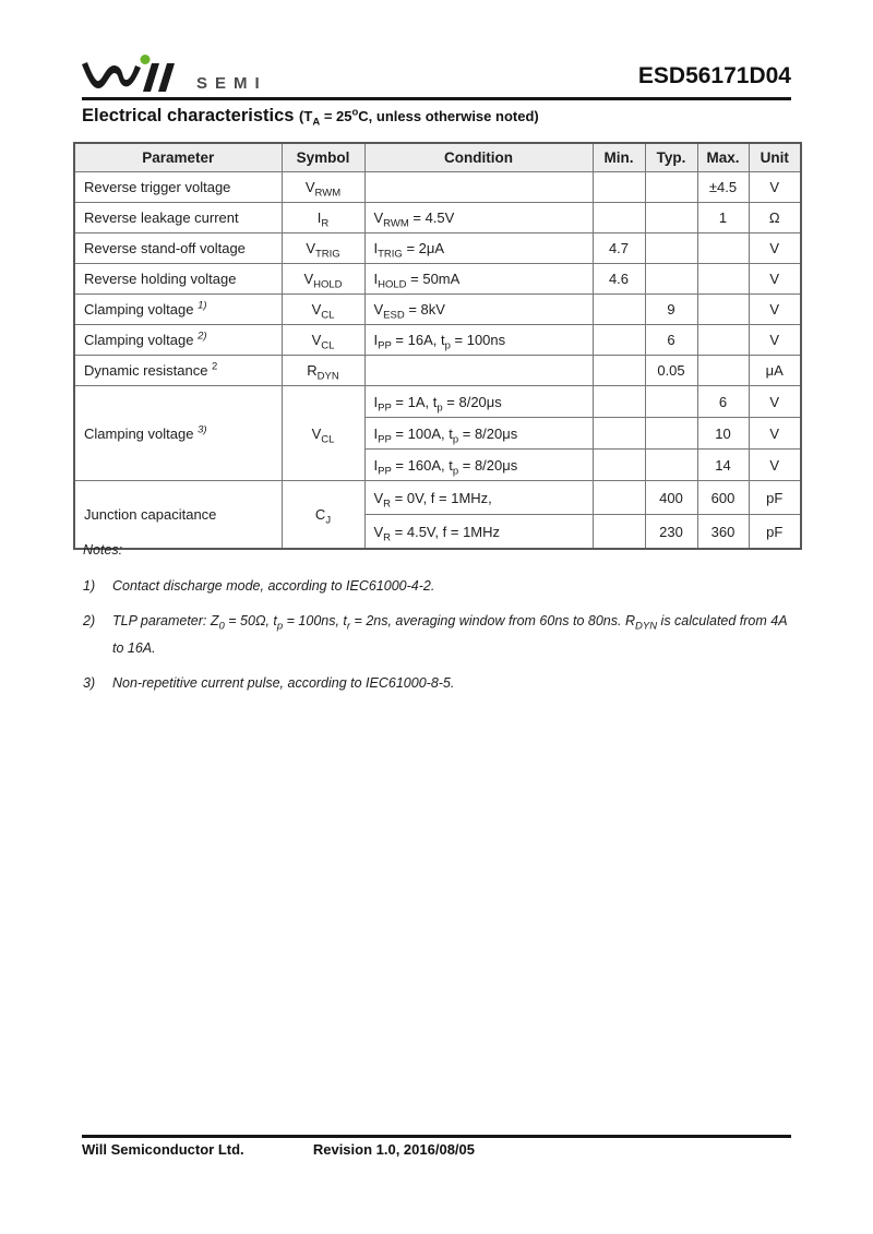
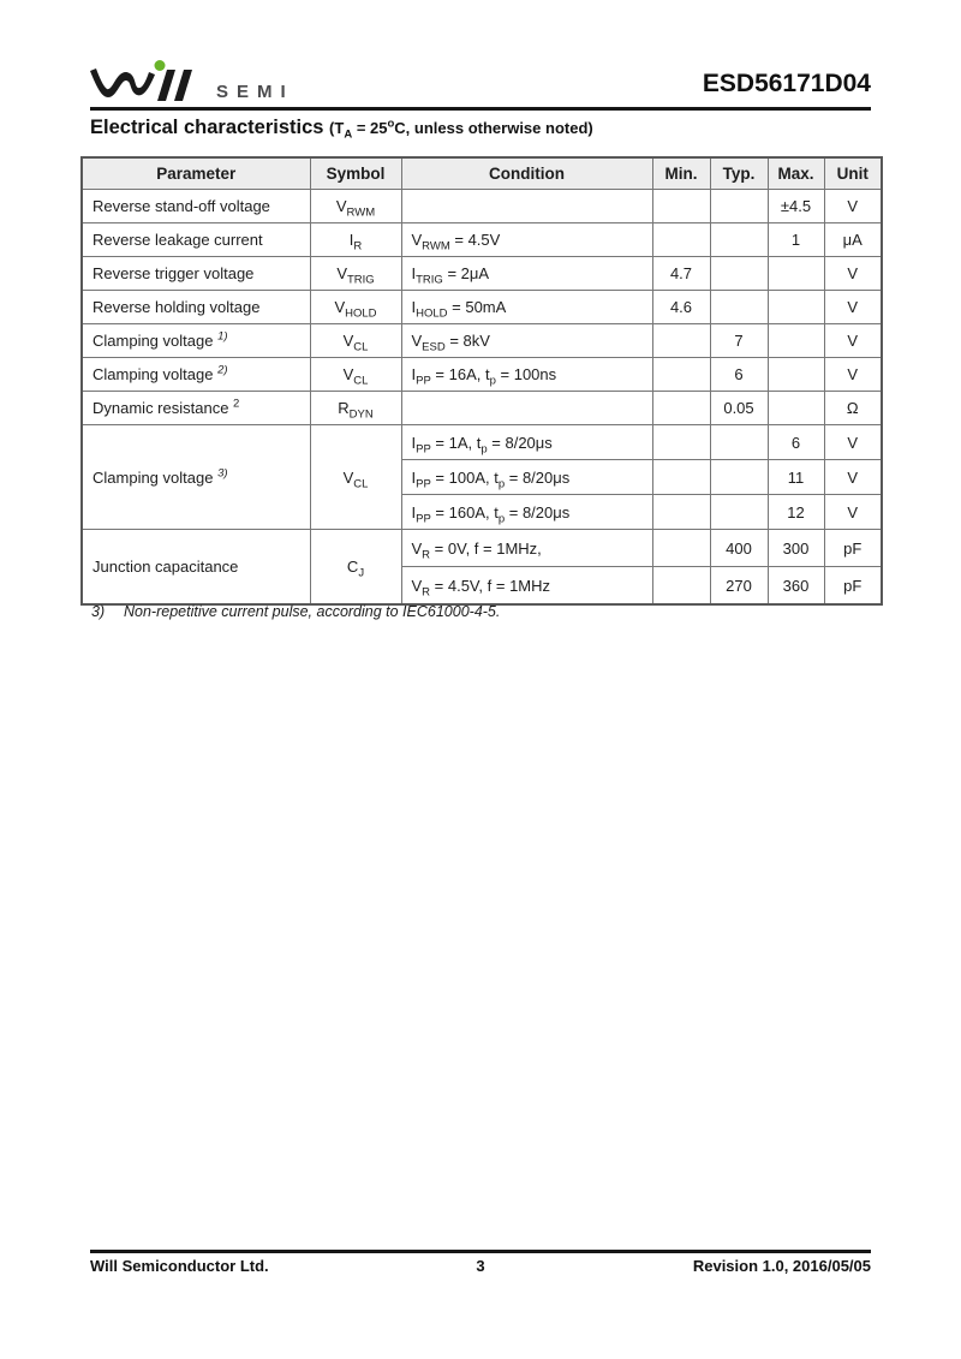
  SEMI
  ESD56171D04
  Electrical characteristics (TA = 25oC, unless otherwise noted)
  Parameter	Symbol	Condition	Min.	Typ.	Max.	Unit
- Reverse trigger voltage	VRWM				±4.5	V
+ Reverse stand-off voltage	VRWM				±4.5	V
- Reverse leakage current	IR	VRWM = 4.5V			1	Ω
+ Reverse leakage current	IR	VRWM = 4.5V			1	μA
- Reverse stand-off voltage	VTRIG	ITRIG = 2μA	4.7			V
+ Reverse trigger voltage	VTRIG	ITRIG = 2μA	4.7			V
  Reverse holding voltage	VHOLD	IHOLD = 50mA	4.6			V
- Clamping voltage 1)	VCL	VESD = 8kV		9		V
+ Clamping voltage 1)	VCL	VESD = 8kV		7		V
  Clamping voltage 2)	VCL	IPP = 16A, tp = 100ns		6		V
- Dynamic resistance 2	RDYN			0.05		μA
+ Dynamic resistance 2	RDYN			0.05		Ω
  Clamping voltage 3)	VCL	IPP = 1A, tp = 8/20μs			6	V
- IPP = 100A, tp = 8/20μs			10	V
+ IPP = 100A, tp = 8/20μs			11	V
- IPP = 160A, tp = 8/20μs			14	V
+ IPP = 160A, tp = 8/20μs			12	V
- Junction capacitance	CJ	VR = 0V, f = 1MHz,		400	600	pF
+ Junction capacitance	CJ	VR = 0V, f = 1MHz,		400	300	pF
- VR = 4.5V, f = 1MHz		230	360	pF
+ VR = 4.5V, f = 1MHz		270	360	pF
- Notes:
- 1)
- Contact discharge mode, according to IEC61000-4-2.
- 2)
- TLP parameter: Z0 = 50Ω, tp = 100ns, tr = 2ns, averaging window from 60ns to 80ns. RDYN is calculated from 4A to 16A.
  3)
- Non-repetitive current pulse, according to IEC61000-8-5.
+ Non-repetitive current pulse, according to IEC61000-4-5.
  Will Semiconductor Ltd.
+ 3
- Revision 1.0, 2016/08/05
+ Revision 1.0, 2016/05/05
